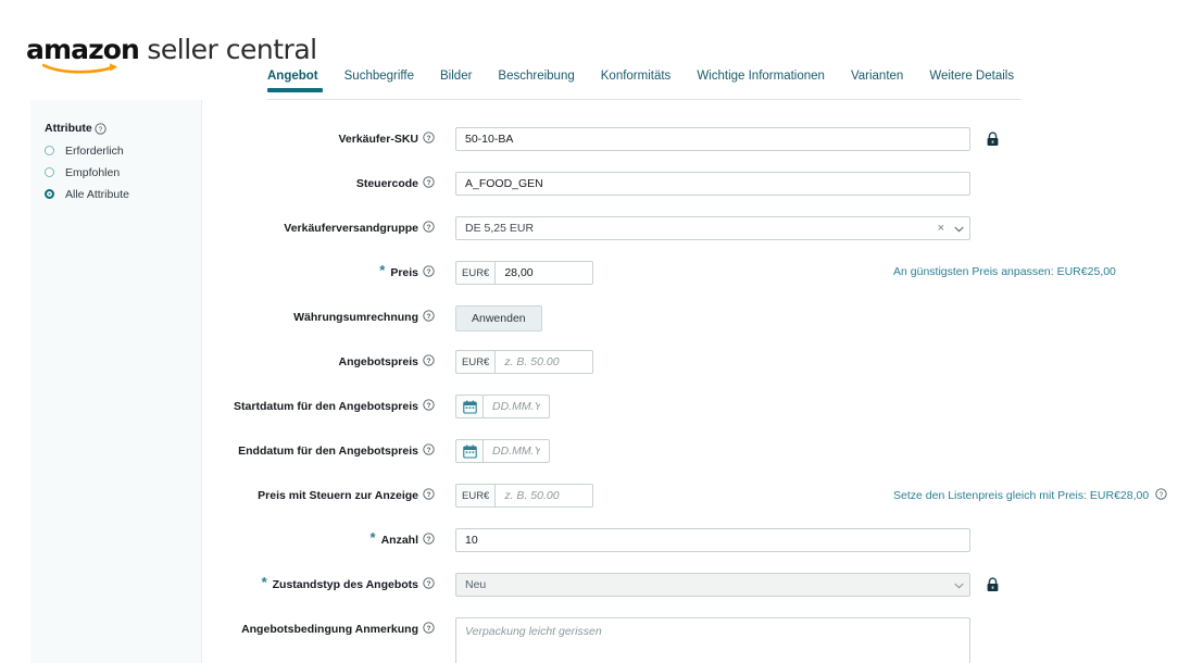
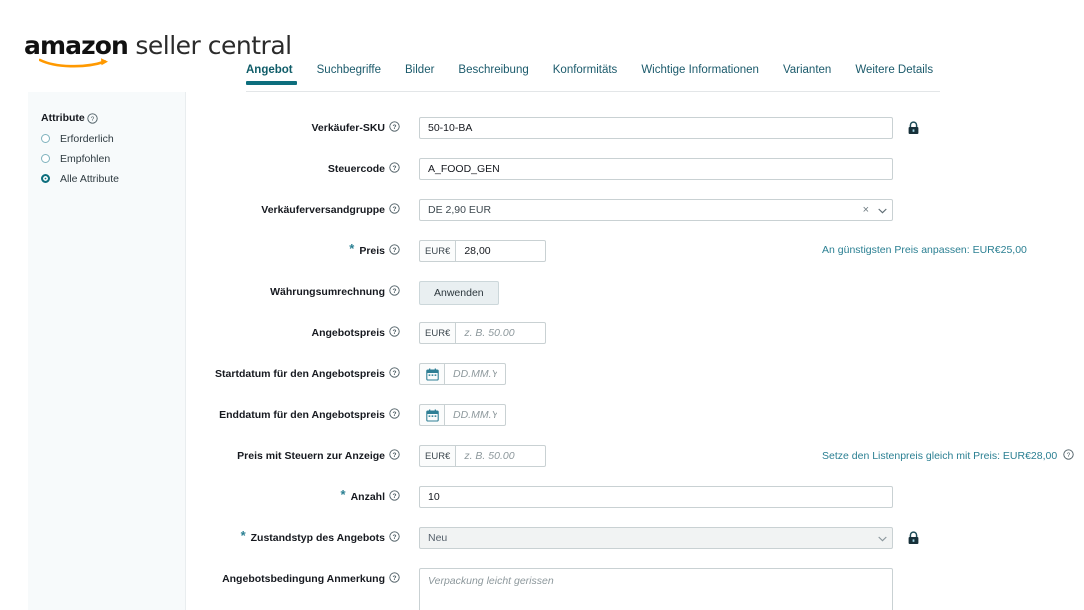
  amazon seller central
  Angebot
  Suchbegriffe
  Bilder
  Beschreibung
  Konformitäts
  Wichtige Informationen
  Varianten
  Weitere Details
  Attribute
  Erforderlich
  Empfohlen
  Alle Attribute
  Verkäufer-SKU
  50-10-BA
  Steuercode
  A_FOOD_GEN
  Verkäuferversandgruppe
- DE 5,25 EUR
+ DE 2,90 EUR
  ×
  *
  Preis
  EUR€
  28,00
  An günstigsten Preis anpassen: EUR€25,00
  Währungsumrechnung
  Anwenden
  Angebotspreis
  EUR€
  z. B. 50.00
  Startdatum für den Angebotspreis
  DD.MM.Y
  Enddatum für den Angebotspreis
  DD.MM.Y
  Preis mit Steuern zur Anzeige
  EUR€
  z. B. 50.00
  Setze den Listenpreis gleich mit Preis: EUR€28,00
  *
  Anzahl
  10
  *
  Zustandstyp des Angebots
  Neu
  Angebotsbedingung Anmerkung
  Verpackung leicht gerissen
